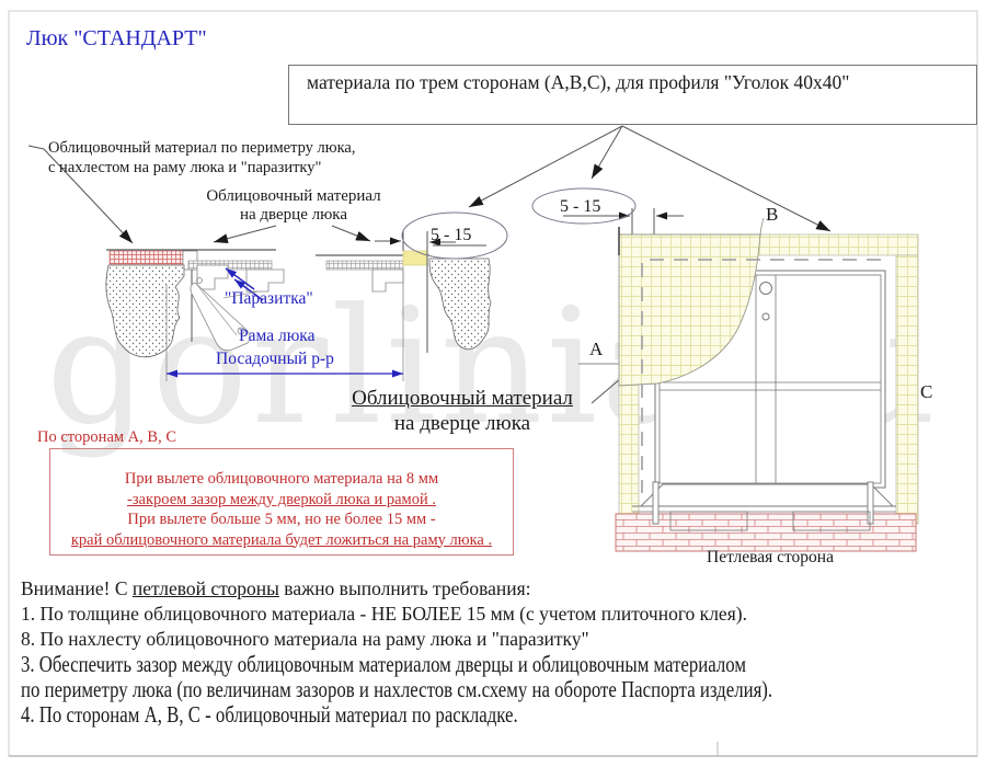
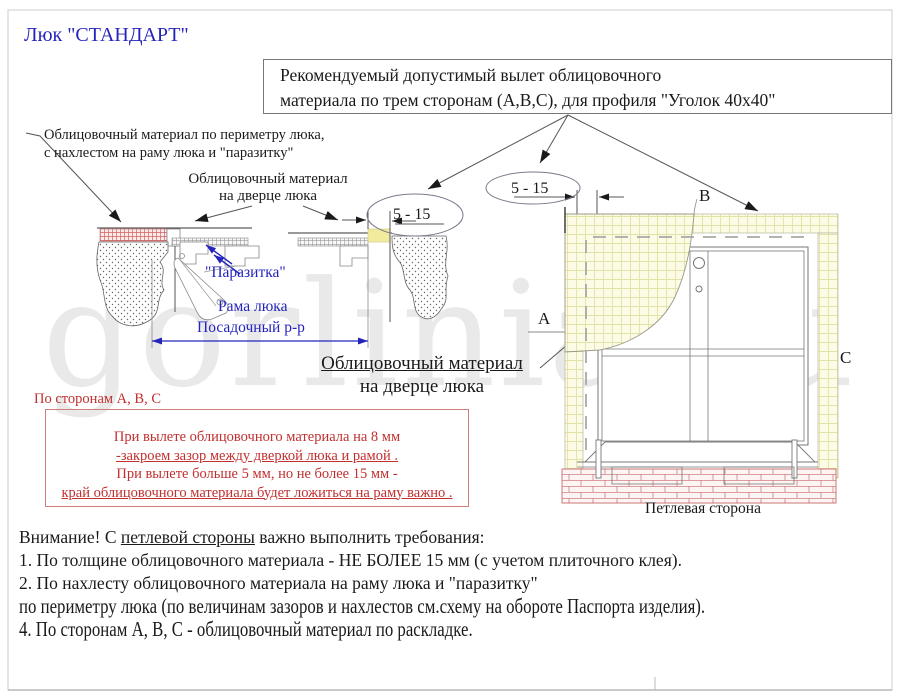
  gorliniu
  Люк "СТАНДАРТ"
+ Рекомендуемый допустимый вылет облицовочного
  материала по трем сторонам (А,В,С), для профиля "Уголок 40x40"
  Облицовочный материал по периметру люка,
  с нахлестом на раму люка и "паразитку"
  Облицовочный материал
  на дверце люка
  "Паразитка"
  Рама люка
  Посадочный р-р
  5 - 15
  5 - 15
  A
  B
  C
  Облицовочный материал
  на дверце люка
  Петлевая сторона
  По сторонам А, В, С
  При вылете облицовочного материала на 8 мм
  -закроем зазор между дверкой люка и рамой .
  При вылете больше 5 мм, но не более 15 мм -
- край облицовочного материала будет ложиться на раму люка .
+ край облицовочного материала будет ложиться на раму важно .
  Внимание! С петлевой стороны важно выполнить требования:
  1. По толщине облицовочного материала - НЕ БОЛЕЕ 15 мм (с учетом плиточного клея).
- 8. По нахлесту облицовочного материала на раму люка и "паразитку"
+ 2. По нахлесту облицовочного материала на раму люка и "паразитку"
- 3. Обеспечить зазор между облицовочным материалом дверцы и облицовочным материалом
  по периметру люка (по величинам зазоров и нахлестов см.схему на обороте Паспорта изделия).
  4. По сторонам А, В, С - облицовочный материал по раскладке.
